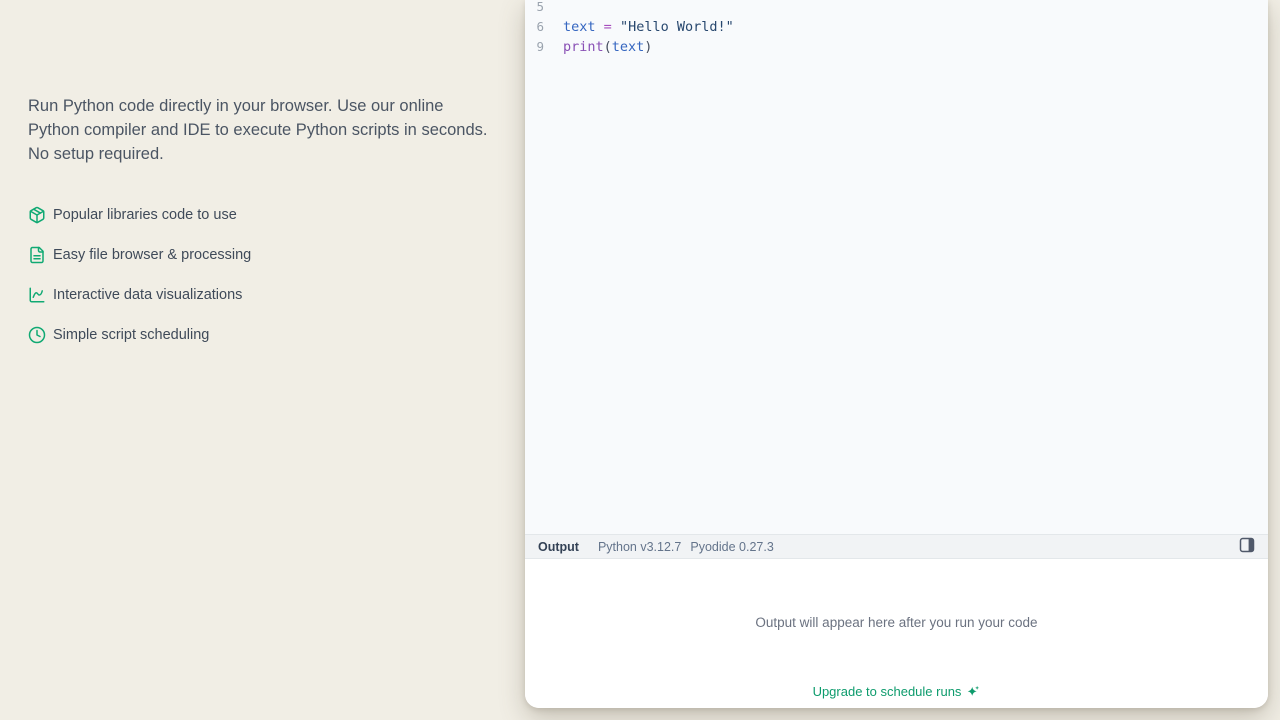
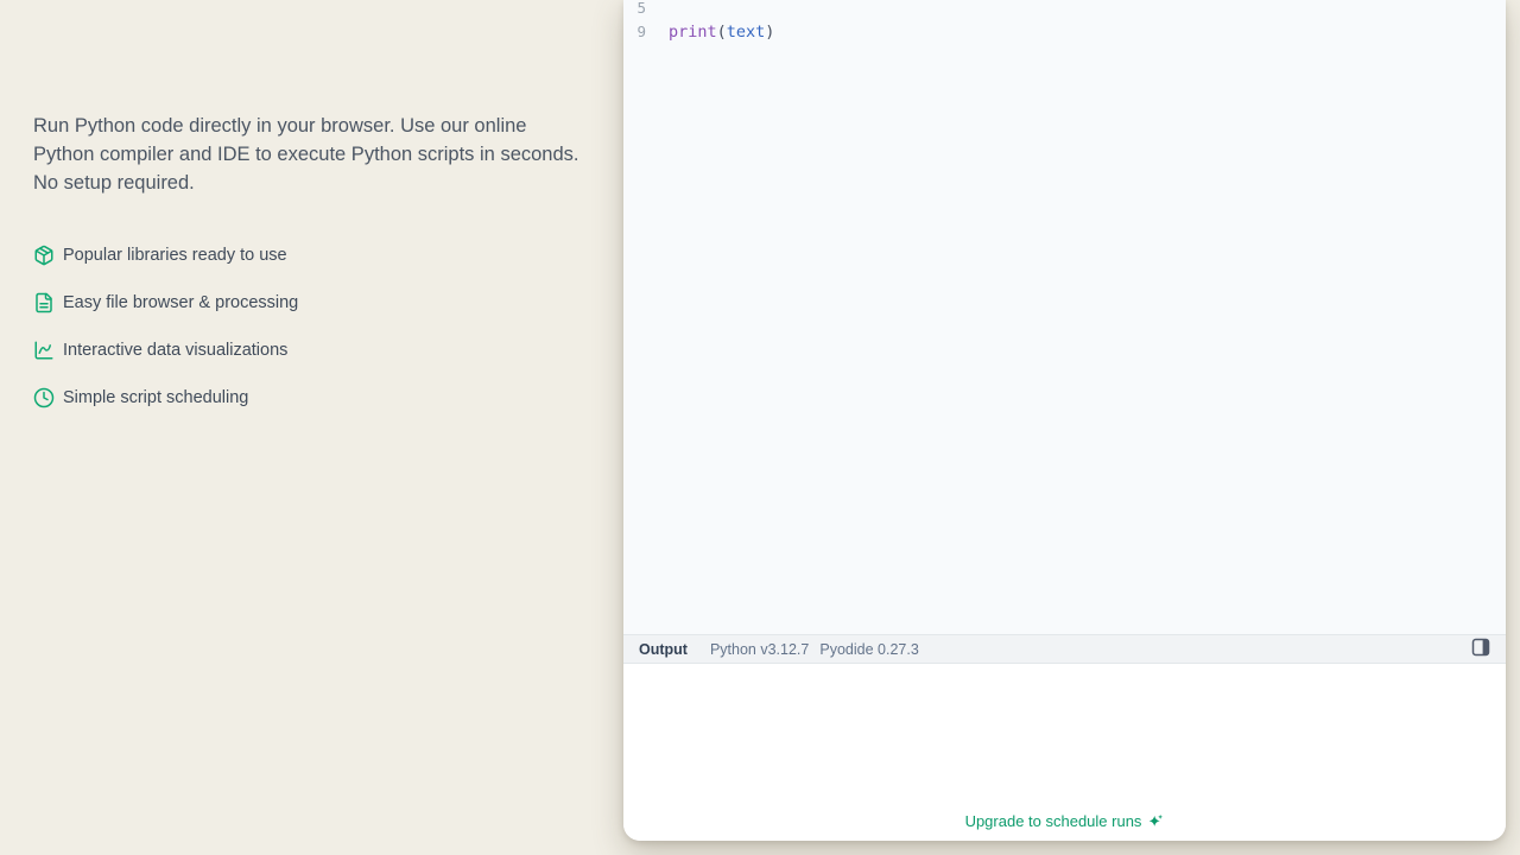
  Run Python code directly in your browser. Use our online
  Python compiler and IDE to execute Python scripts in seconds.
  No setup required.
- Popular libraries code to use
+ Popular libraries ready to use
  Easy file browser & processing
  Interactive data visualizations
  Simple script scheduling
  5
- 6
- text = "Hello World!"
  9
  print(text)
  Output
  Python v3.12.7
  Pyodide 0.27.3
- Output will appear here after you run your code
  Upgrade to schedule runs
